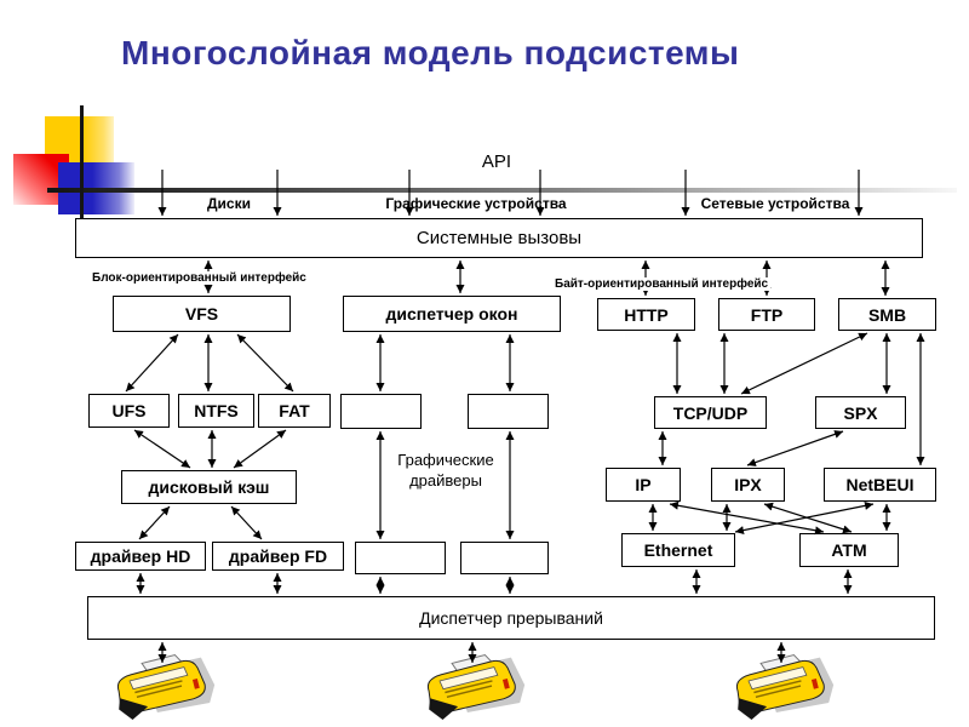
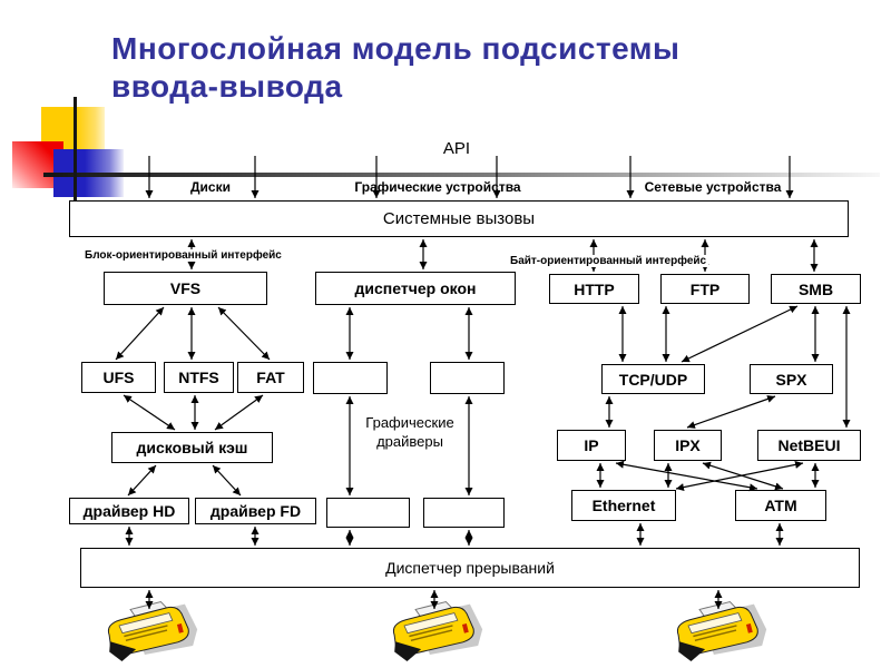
  Многослойная модель подсистемы
+ ввода-вывода
  API
  Диски
  Графические устройства
  Сетевые устройства
  Блок-ориентированный интерфейс
  Байт-ориентированный интерфейс
  Графические
  драйверы
  Системные вызовы
  VFS
  диспетчер окон
  HTTP
  FTP
  SMB
  UFS
  NTFS
  FAT
  TCP/UDP
  SPX
  дисковый кэш
  IP
  IPX
  NetBEUI
  драйвер HD
  драйвер FD
  Ethernet
  ATM
  Диспетчер прерываний
